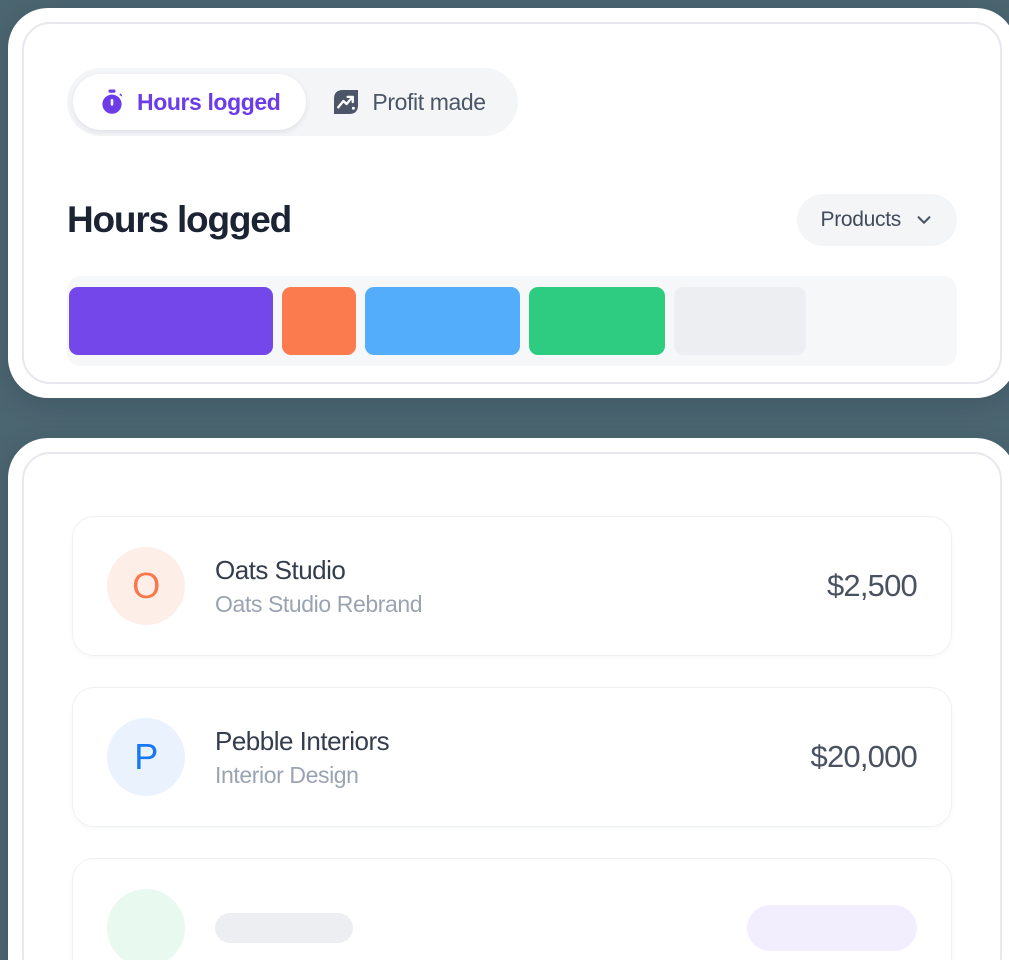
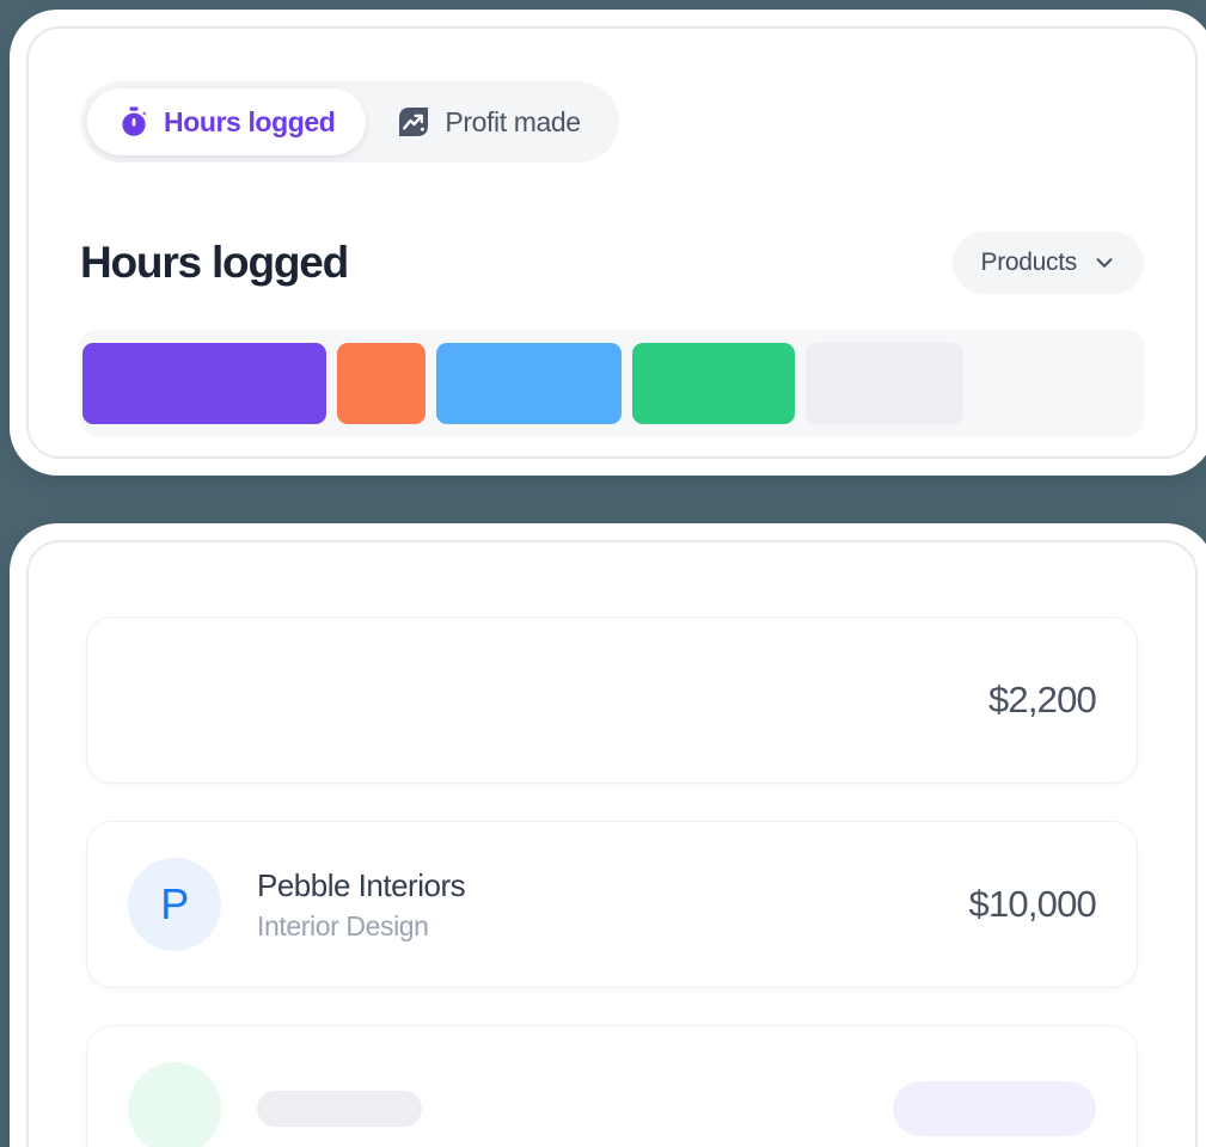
  Hours logged
  Profit made
  Hours logged
  Products
- O
- Oats Studio
- Oats Studio Rebrand
- $2,500
+ $2,200
  P
  Pebble Interiors
  Interior Design
- $20,000
+ $10,000
